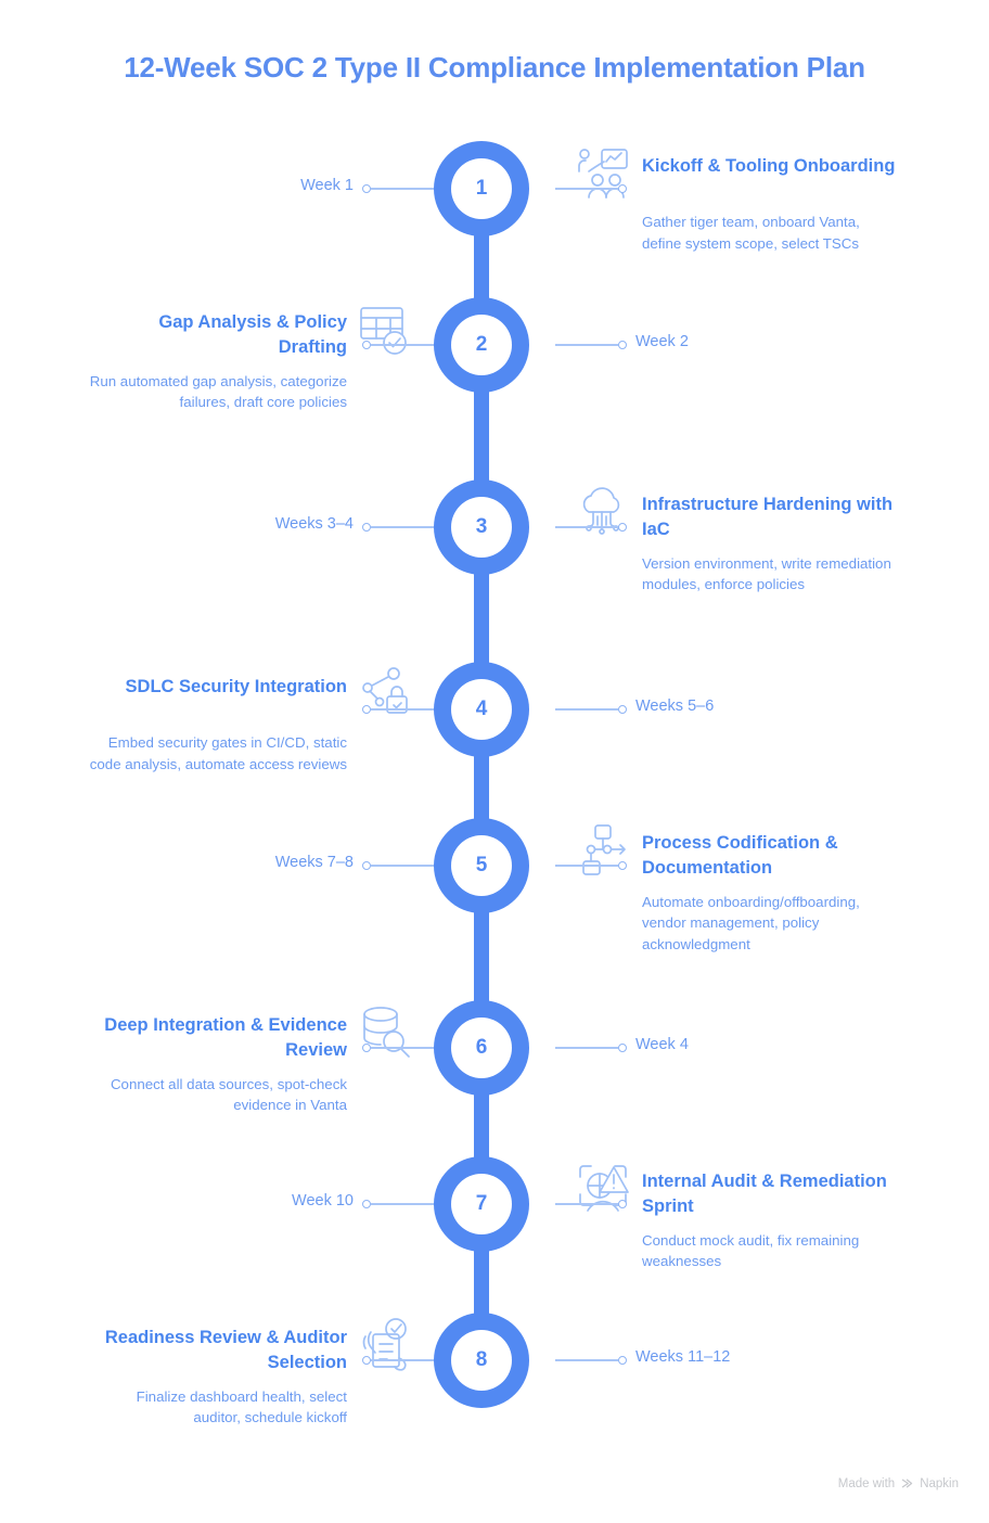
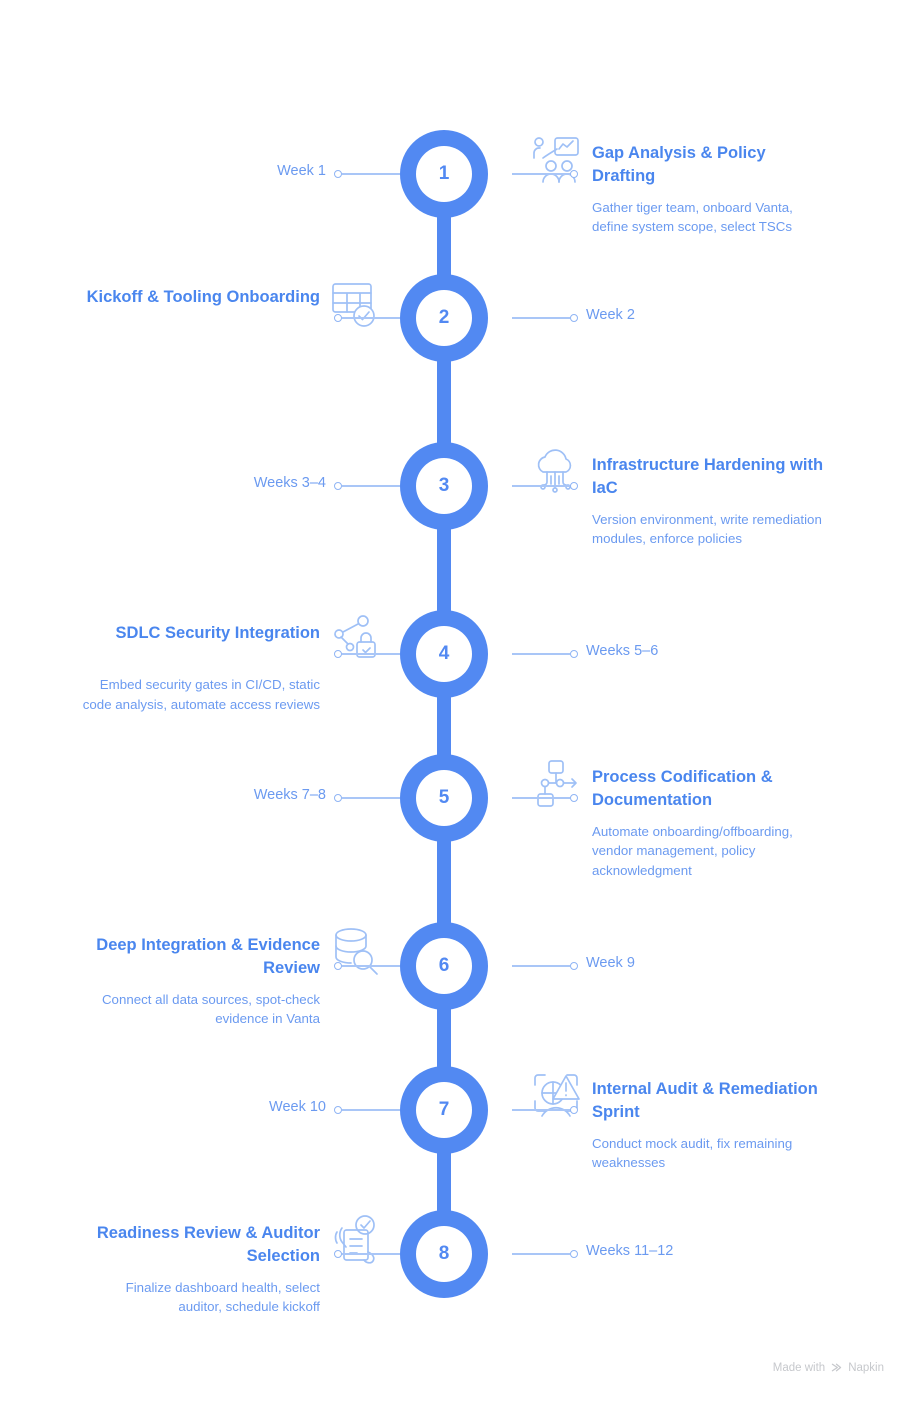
- 12-Week SOC 2 Type II Compliance Implementation Plan
  1
  Week 1
- Kickoff & Tooling Onboarding
+ Gap Analysis & Policy Drafting
  Gather tiger team, onboard Vanta, define system scope, select TSCs
  2
  Week 2
- Gap Analysis & Policy Drafting
+ Kickoff & Tooling Onboarding
- Run automated gap analysis, categorize failures, draft core policies
  3
  Weeks 3–4
  Infrastructure Hardening with IaC
  Version environment, write remediation modules, enforce policies
  4
  Weeks 5–6
  SDLC Security Integration
  Embed security gates in CI/CD, static code analysis, automate access reviews
  5
  Weeks 7–8
  Process Codification & Documentation
  Automate onboarding/offboarding, vendor management, policy acknowledgment
  6
- Week 4
+ Week 9
  Deep Integration & Evidence Review
  Connect all data sources, spot-check evidence in Vanta
  7
  Week 10
  Internal Audit & Remediation Sprint
  Conduct mock audit, fix remaining weaknesses
  8
  Weeks 11–12
  Readiness Review & Auditor Selection
  Finalize dashboard health, select auditor, schedule kickoff
  Made with
  Napkin
